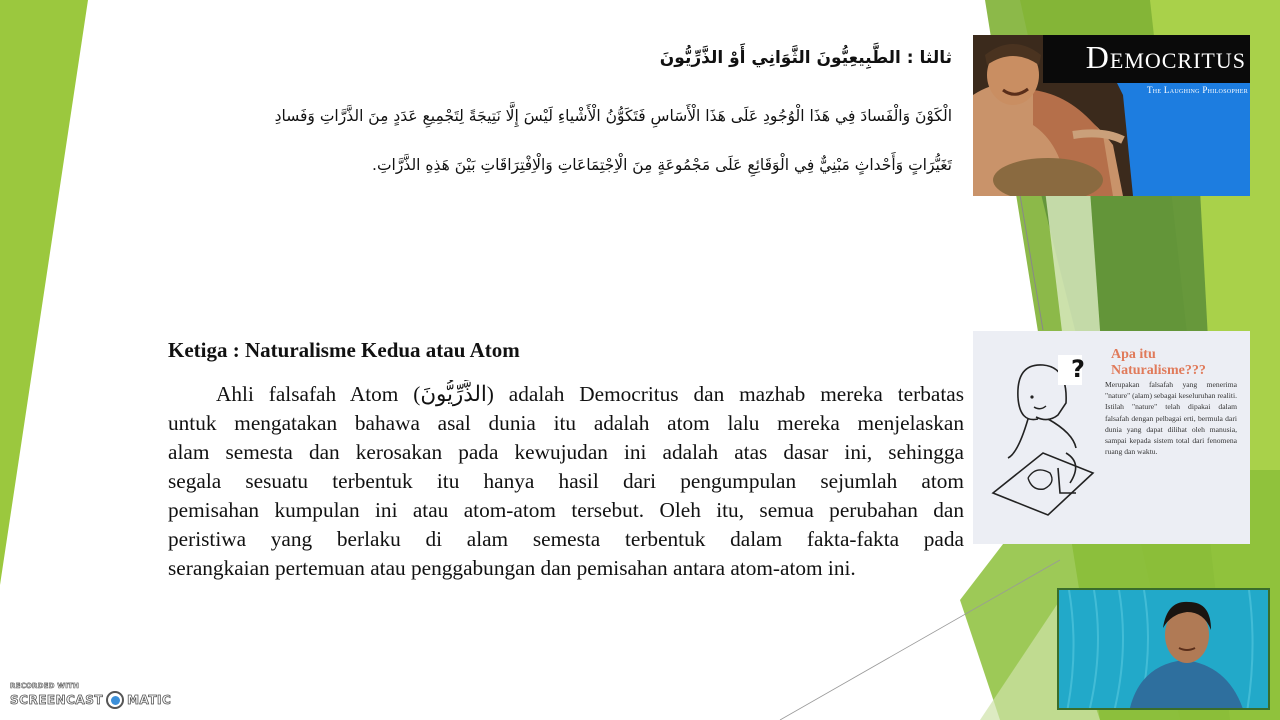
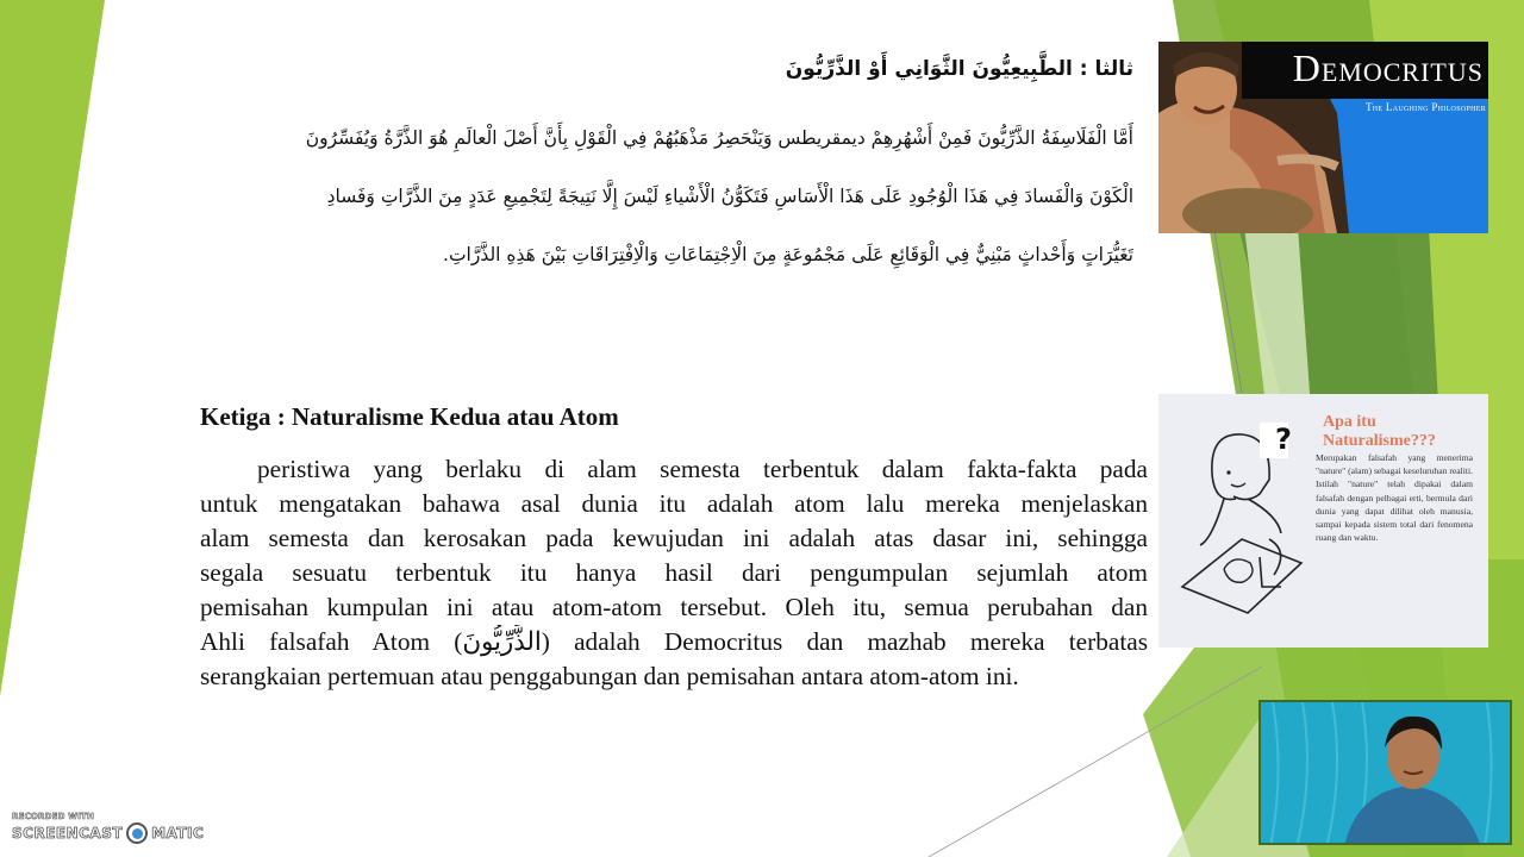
  ثالثا : الطَّبِيعِيُّونَ الثَّوَانِي أَوْ الذَّرِّيُّونَ
+ أَمَّا الْفَلَاسِفَةُ الذَّرِّيُّونَ فَمِنْ أَشْهُرِهِمْ ديمقريطس وَيَنْحَصِرُ مَذْهَبُهُمْ فِي الْقَوْلِ بِأَنَّ أَصْلَ الْعالَمِ هُوَ الذَّرَّةُ وَيُفَسِّرُونَ
  الْكَوْنَ وَالْفَسادَ فِي هَذَا الْوُجُودِ عَلَى هَذَا الْأَسَاسِ فَتَكَوُّنُ الْأَشْياءِ لَيْسَ إِلَّا نَتِيجَةً لِتَجْمِيعِ عَدَدٍ مِنَ الذَّرَّاتِ وَفَسادِ
  تَغَيُّرَاتٍ وَأَحْداثٍ مَبْنِيٌّ فِي الْوَقَائِعِ عَلَى مَجْمُوعَةٍ مِنَ الْاِجْتِمَاعَاتِ وَالْاِفْتِرَاقَاتِ بَيْنَ هَذِهِ الذَّرَّاتِ.
  Ketiga : Naturalisme Kedua atau Atom
- Ahli falsafah Atom (الذَّرِّيُّونَ) adalah Democritus dan mazhab mereka terbatas
+ peristiwa yang berlaku di alam semesta terbentuk dalam fakta-fakta pada
  untuk mengatakan bahawa asal dunia itu adalah atom lalu mereka menjelaskan
  alam semesta dan kerosakan pada kewujudan ini adalah atas dasar ini, sehingga
  segala sesuatu terbentuk itu hanya hasil dari pengumpulan sejumlah atom
  pemisahan kumpulan ini atau atom-atom tersebut. Oleh itu, semua perubahan dan
- peristiwa yang berlaku di alam semesta terbentuk dalam fakta-fakta pada
+ Ahli falsafah Atom (الذَّرِّيُّونَ) adalah Democritus dan mazhab mereka terbatas
  serangkaian pertemuan atau penggabungan dan pemisahan antara atom-atom ini.
  Democritus
  The Laughing Philosopher
  ?
  Apa itu Naturalisme???
  Merupakan falsafah yang menerima "nature" (alam) sebagai keseluruhan realiti. Istilah "nature" telah dipakai dalam falsafah dengan pelbagai erti, bermula dari dunia yang dapat dilihat oleh manusia, sampai kepada sistem total dari fenomena ruang dan waktu.
  RECORDED WITH
  SCREENCAST
  MATIC
